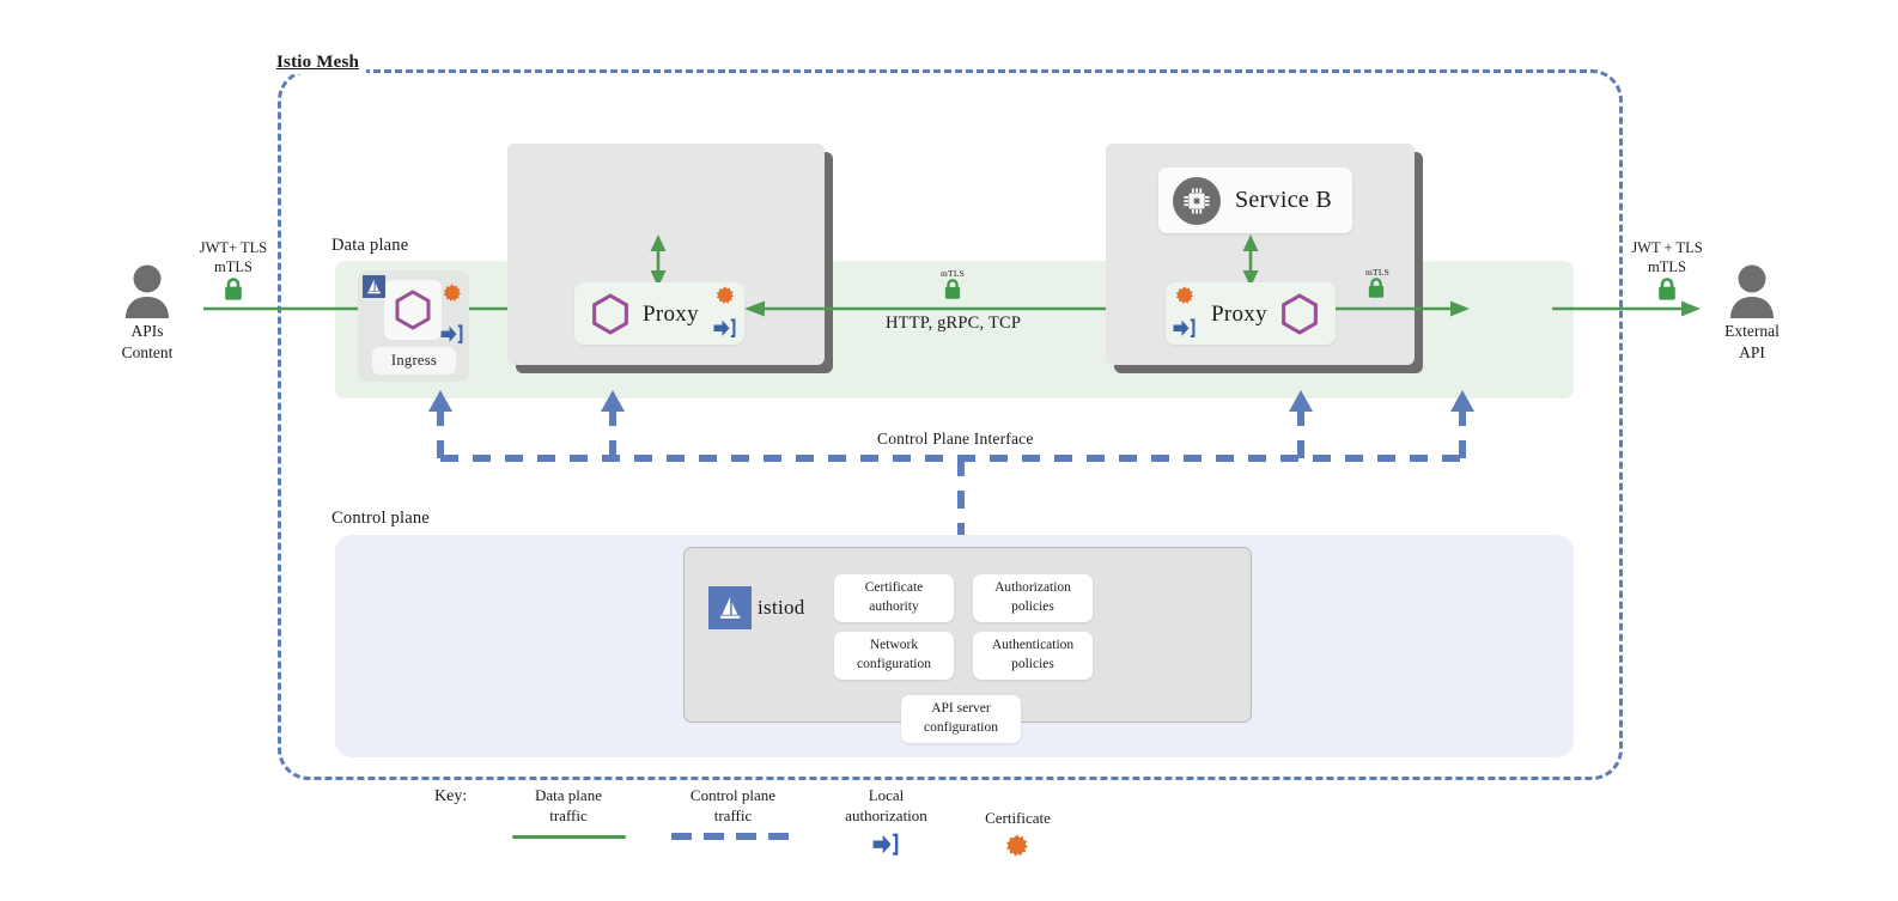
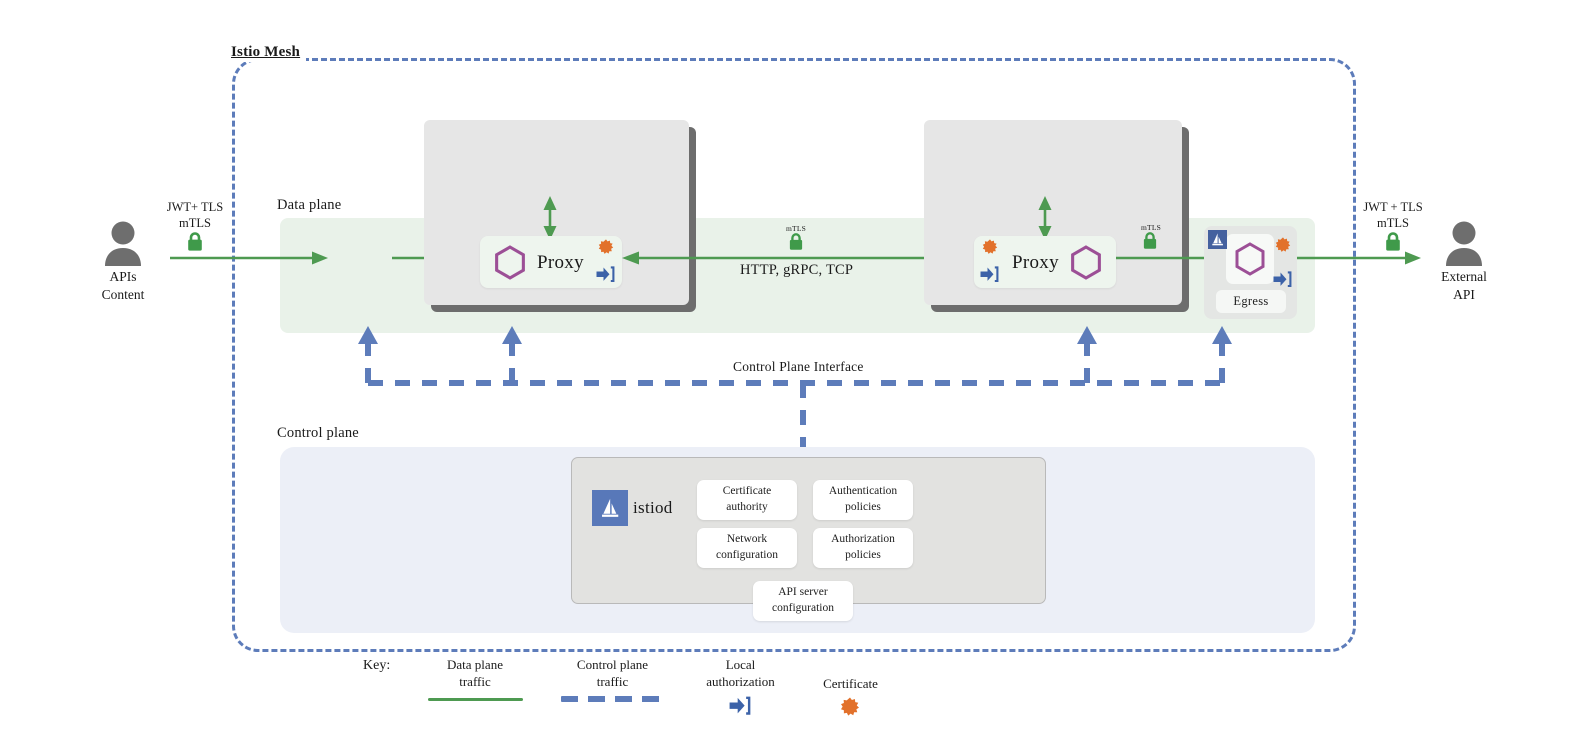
  Istio Mesh
  Data plane
  APIs
  Content
  JWT+ TLS
  mTLS
- Ingress
  Proxy
  mTLS
  HTTP, gRPC, TCP
- Service B
  Proxy
  mTLS
+ Egress
  JWT + TLS
  mTLS
  External
  API
  Control Plane Interface
  Control plane
  istiod
  Certificate
  authority
- Authorization
+ Authentication
  policies
  Network
  configuration
- Authentication
+ Authorization
  policies
  API server
  configuration
  Key:
  Data plane
  traffic
  Control plane
  traffic
  Local
  authorization
  Certificate
